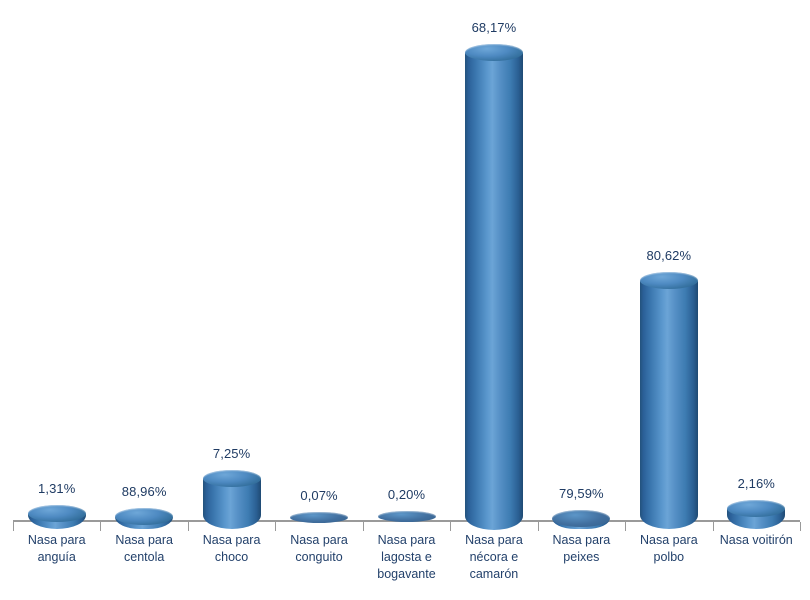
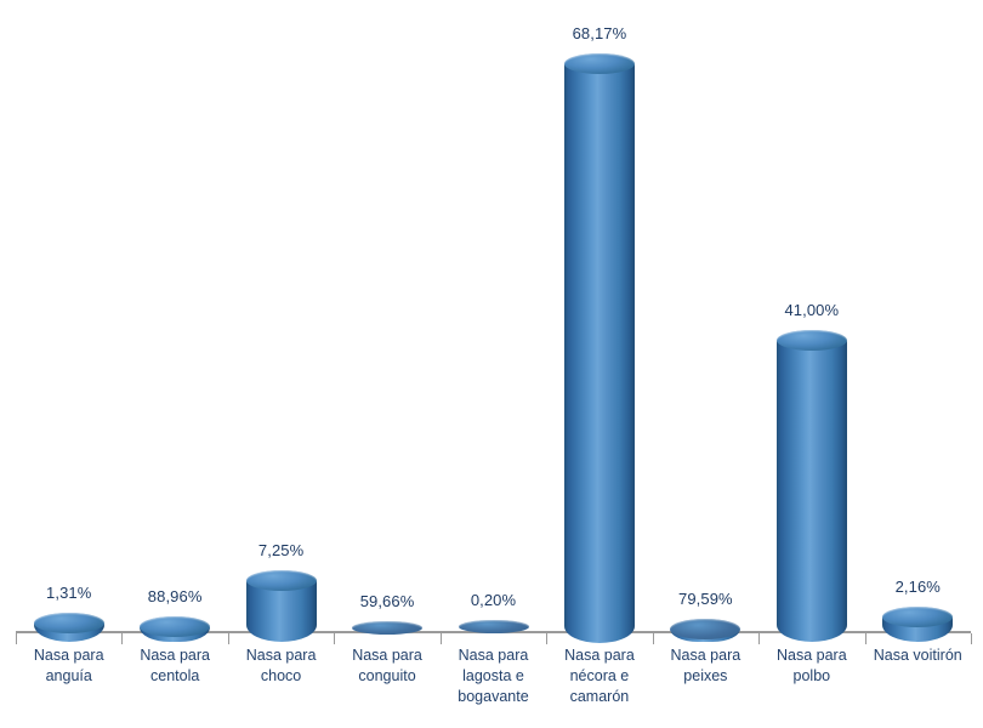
  1,31%
  88,96%
  7,25%
- 0,07%
+ 59,66%
  0,20%
  68,17%
  79,59%
- 80,62%
+ 41,00%
  2,16%
  Nasa para
  anguía
  Nasa para
  centola
  Nasa para
  choco
  Nasa para
  conguito
  Nasa para
  lagosta e
  bogavante
  Nasa para
  nécora e
  camarón
  Nasa para
  peixes
  Nasa para
  polbo
  Nasa voitirón
